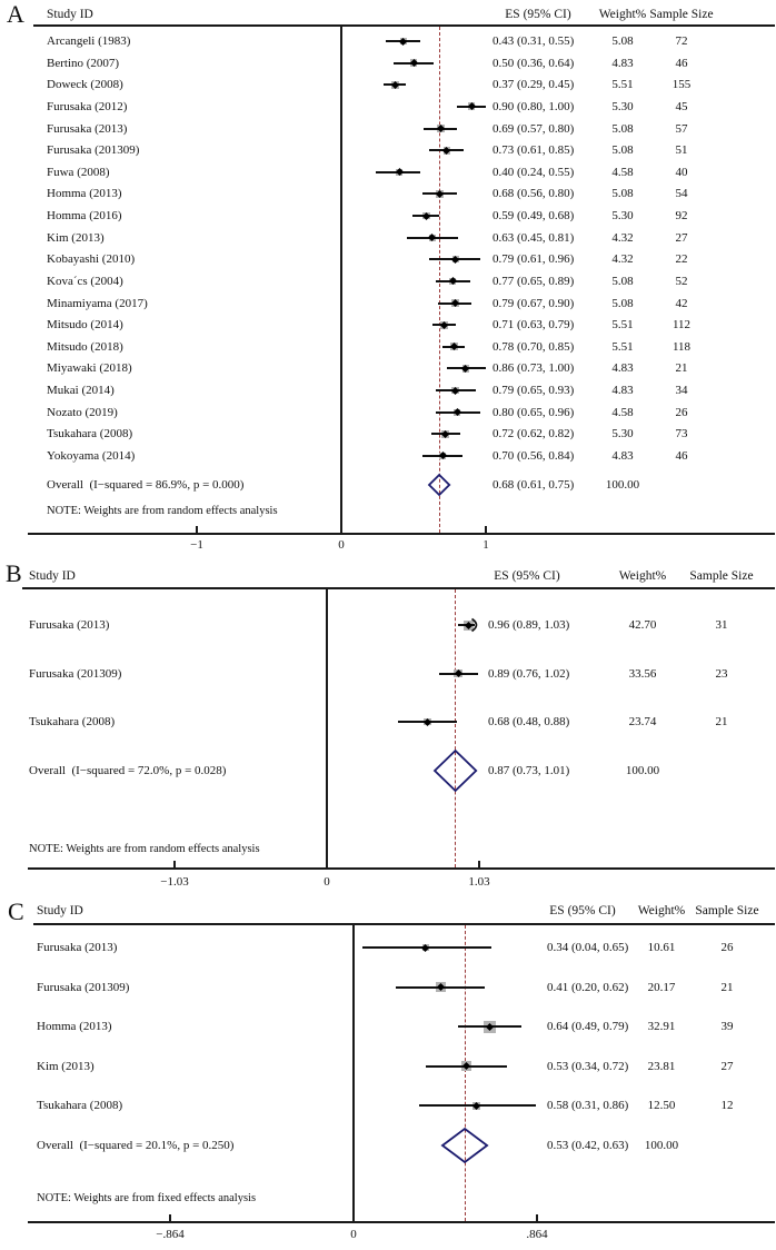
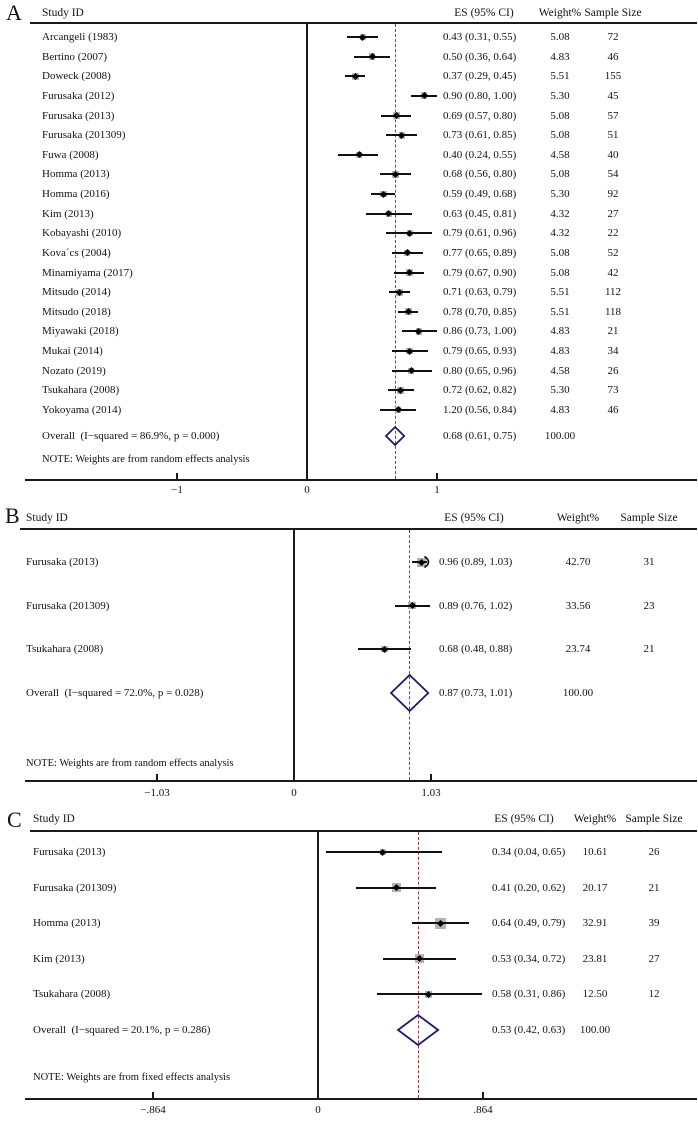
  A
  Study ID
  ES (95% CI)
  Weight%
  Sample Size
  Arcangeli (1983)
  0.43 (0.31, 0.55)
  5.08
  72
  Bertino (2007)
  0.50 (0.36, 0.64)
  4.83
  46
  Doweck (2008)
  0.37 (0.29, 0.45)
  5.51
  155
  Furusaka (2012)
  0.90 (0.80, 1.00)
  5.30
  45
  Furusaka (2013)
  0.69 (0.57, 0.80)
  5.08
  57
  Furusaka (201309)
  0.73 (0.61, 0.85)
  5.08
  51
  Fuwa (2008)
  0.40 (0.24, 0.55)
  4.58
  40
  Homma (2013)
  0.68 (0.56, 0.80)
  5.08
  54
  Homma (2016)
  0.59 (0.49, 0.68)
  5.30
  92
  Kim (2013)
  0.63 (0.45, 0.81)
  4.32
  27
  Kobayashi (2010)
  0.79 (0.61, 0.96)
  4.32
  22
  Kova´cs (2004)
  0.77 (0.65, 0.89)
  5.08
  52
  Minamiyama (2017)
  0.79 (0.67, 0.90)
  5.08
  42
  Mitsudo (2014)
  0.71 (0.63, 0.79)
  5.51
  112
  Mitsudo (2018)
  0.78 (0.70, 0.85)
  5.51
  118
  Miyawaki (2018)
  0.86 (0.73, 1.00)
  4.83
  21
  Mukai (2014)
  0.79 (0.65, 0.93)
  4.83
  34
  Nozato (2019)
  0.80 (0.65, 0.96)
  4.58
  26
  Tsukahara (2008)
  0.72 (0.62, 0.82)
  5.30
  73
  Yokoyama (2014)
- 0.70 (0.56, 0.84)
+ 1.20 (0.56, 0.84)
  4.83
  46
  Overall (I−squared = 86.9%, p = 0.000)
  0.68 (0.61, 0.75)
  100.00
  NOTE: Weights are from random effects analysis
  −1
  0
  1
  B
  Study ID
  ES (95% CI)
  Weight%
  Sample Size
  Furusaka (2013)
  0.96 (0.89, 1.03)
  42.70
  31
  Furusaka (201309)
  0.89 (0.76, 1.02)
  33.56
  23
  Tsukahara (2008)
  0.68 (0.48, 0.88)
  23.74
  21
  Overall (I−squared = 72.0%, p = 0.028)
  0.87 (0.73, 1.01)
  100.00
  NOTE: Weights are from random effects analysis
  −1.03
  0
  1.03
  C
  Study ID
  ES (95% CI)
  Weight%
  Sample Size
  Furusaka (2013)
  0.34 (0.04, 0.65)
  10.61
  26
  Furusaka (201309)
  0.41 (0.20, 0.62)
  20.17
  21
  Homma (2013)
  0.64 (0.49, 0.79)
  32.91
  39
  Kim (2013)
  0.53 (0.34, 0.72)
  23.81
  27
  Tsukahara (2008)
  0.58 (0.31, 0.86)
  12.50
  12
- Overall (I−squared = 20.1%, p = 0.250)
+ Overall (I−squared = 20.1%, p = 0.286)
  0.53 (0.42, 0.63)
  100.00
  NOTE: Weights are from fixed effects analysis
  −.864
  0
  .864
